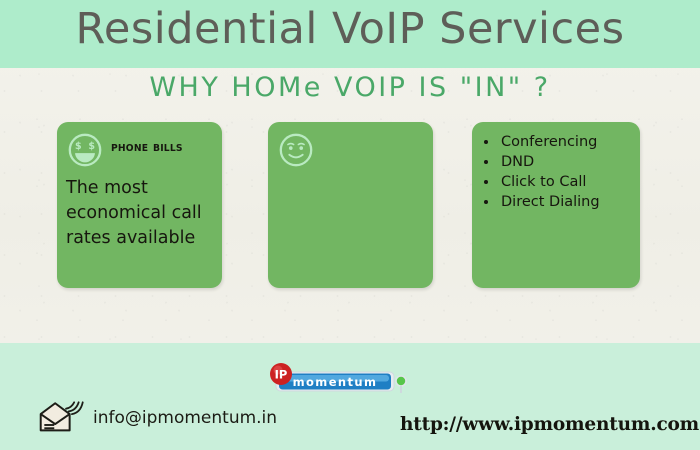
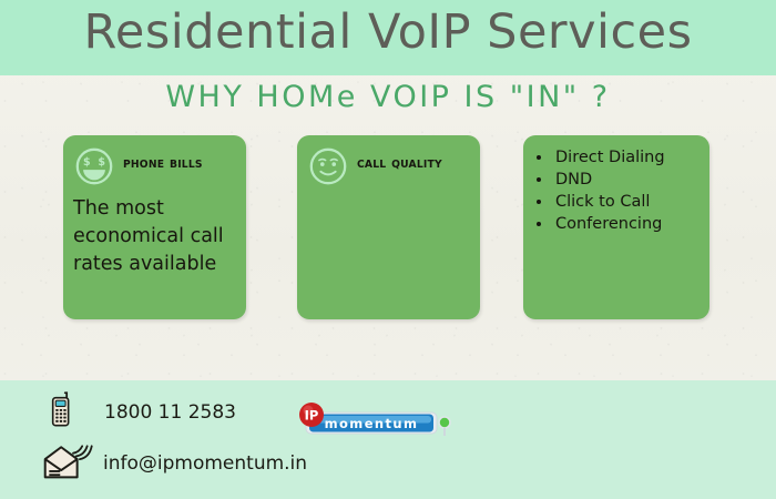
  Residential VoIP Services
  WHY HOMe VOIP IS "IN" ?
  $
  $
  phone bills
  The most economical call rates available
+ call quality
- Conferencing
+ Direct Dialing
  DND
  Click to Call
- Direct Dialing
+ Conferencing
+ 1800 11 2583
  info@ipmomentum.in
  momentum
  IP
- http://www.ipmomentum.com
